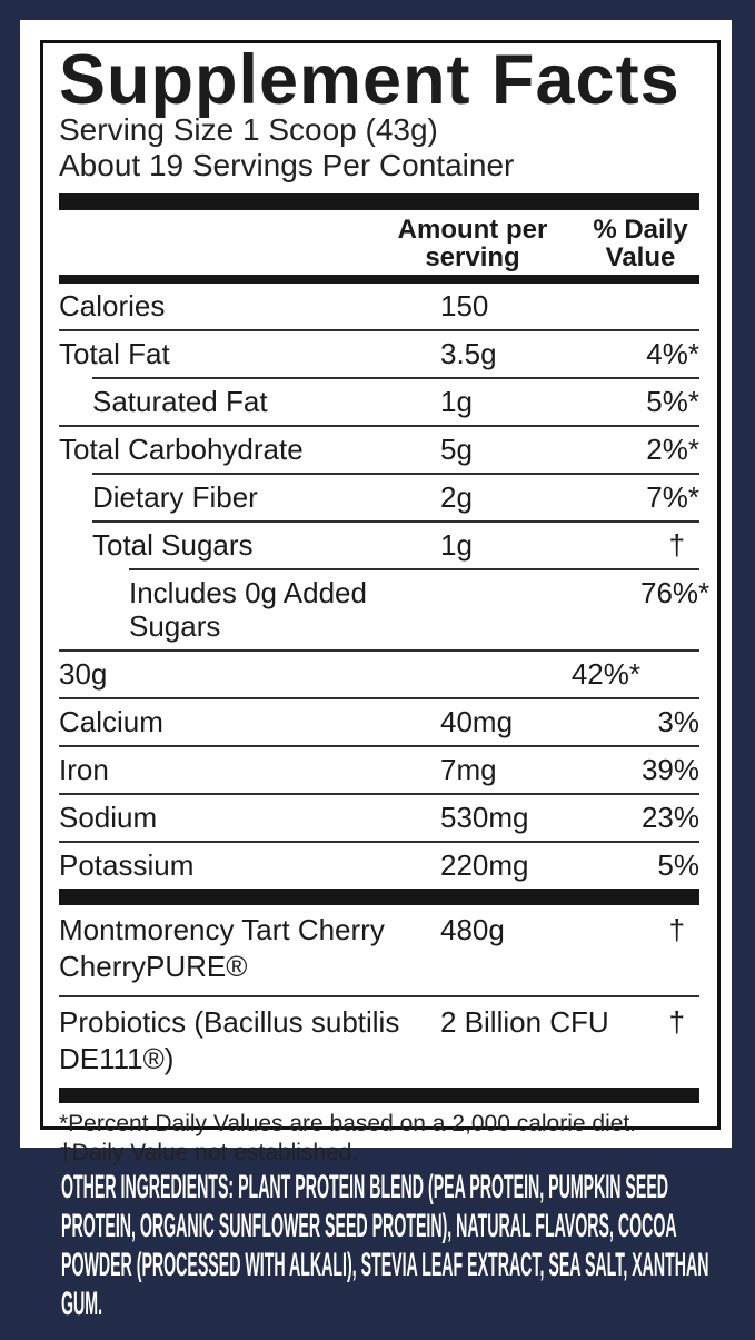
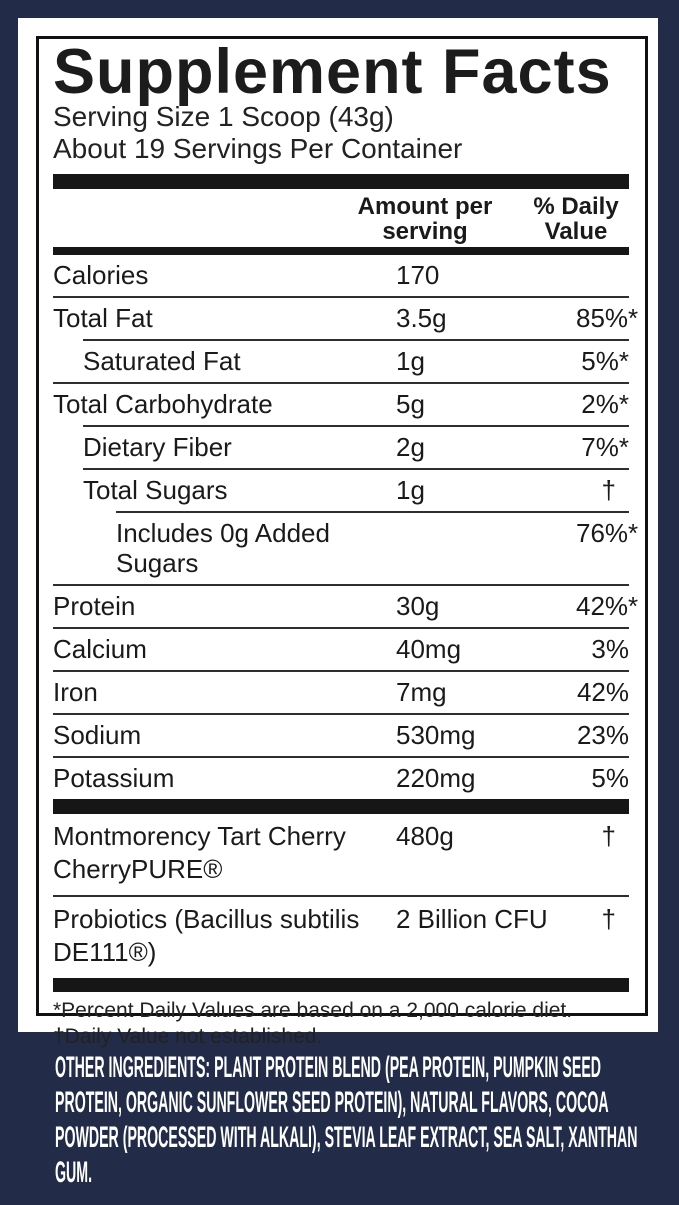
  Supplement Facts
  Serving Size 1 Scoop (43g)
  About 19 Servings Per Container
  Amount per
  serving
  % Daily
  Value
  Calories
- 150
+ 170
  Total Fat
  3.5g
- 4%*
+ 85%*
  Saturated Fat
  1g
  5%*
  Total Carbohydrate
  5g
  2%*
  Dietary Fiber
  2g
  7%*
  Total Sugars
  1g
  †
  Includes 0g Added Sugars
  76%*
+ Protein
  30g
  42%*
  Calcium
  40mg
  3%
  Iron
  7mg
- 39%
+ 42%
  Sodium
  530mg
  23%
  Potassium
  220mg
  5%
  Montmorency Tart Cherry
  CherryPURE®
  480g
  †
  Probiotics (Bacillus subtilis
  DE111®)
  2 Billion CFU
  †
  *Percent Daily Values are based on a 2,000 calorie diet.
  †Daily Value not established.
  OTHER INGREDIENTS: PLANT PROTEIN BLEND (PEA PROTEIN, PUMPKIN SEED PROTEIN, ORGANIC SUNFLOWER SEED PROTEIN), NATURAL FLAVORS, COCOA POWDER (PROCESSED WITH ALKALI), STEVIA LEAF EXTRACT, SEA SALT, XANTHAN GUM.
